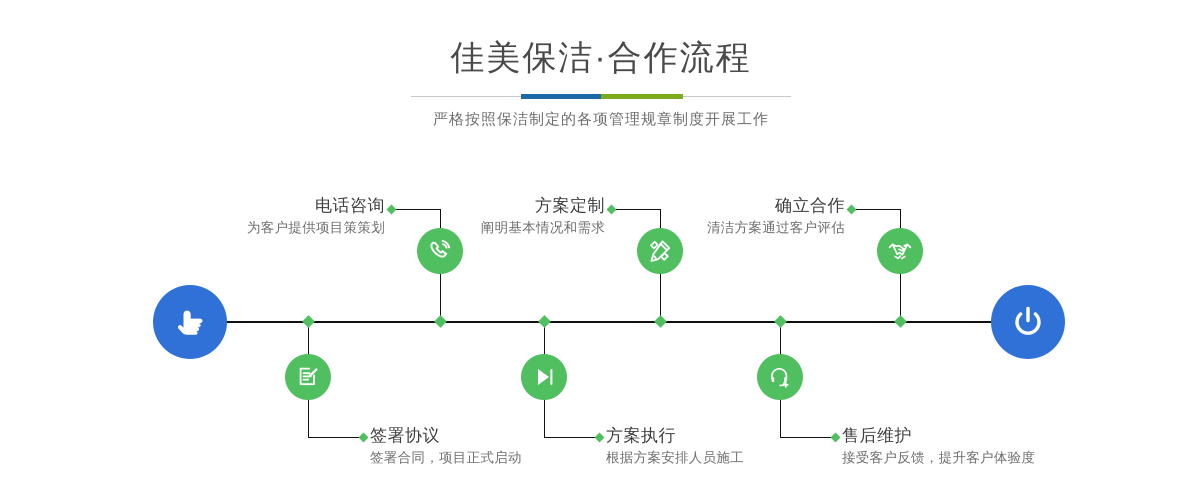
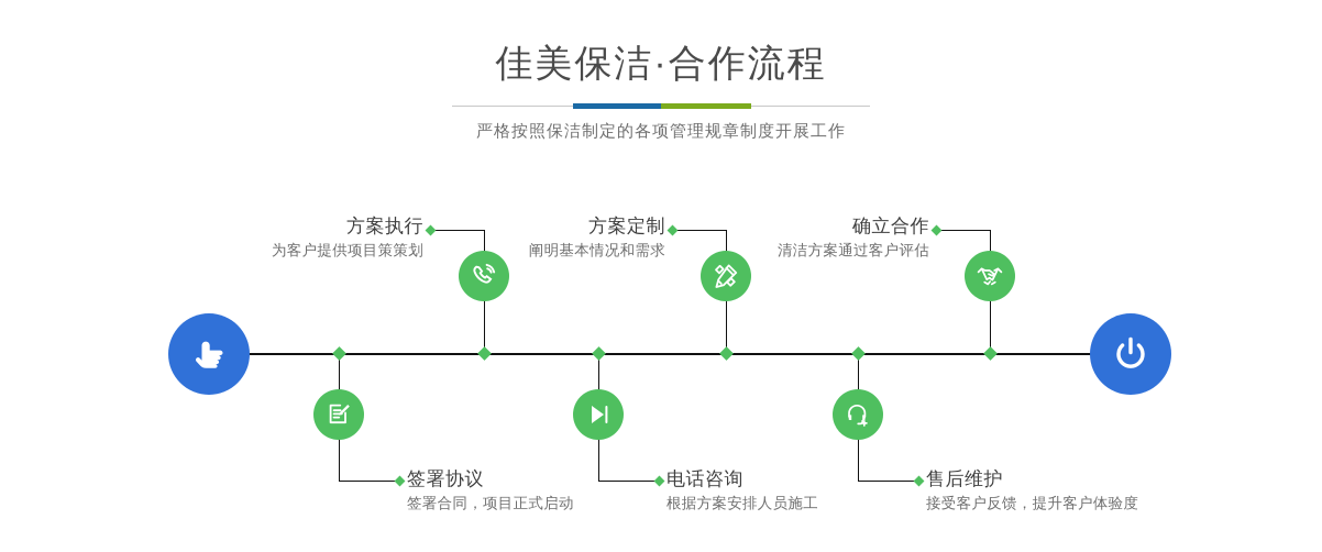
  佳美保洁·合作流程
  严格按照保洁制定的各项管理规章制度开展工作
- 电话咨询
+ 方案执行
  为客户提供项目策策划
  签署协议
  签署合同，项目正式启动
  方案定制
  阐明基本情况和需求
- 方案执行
+ 电话咨询
  根据方案安排人员施工
  确立合作
  清洁方案通过客户评估
  售后维护
  接受客户反馈，提升客户体验度
